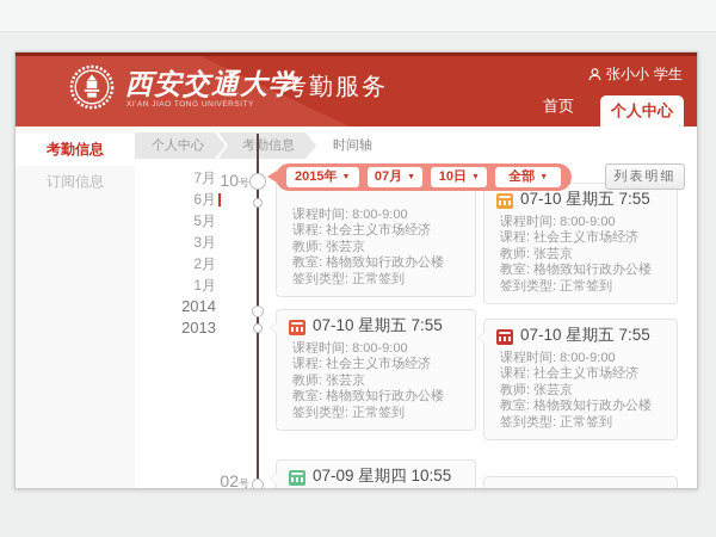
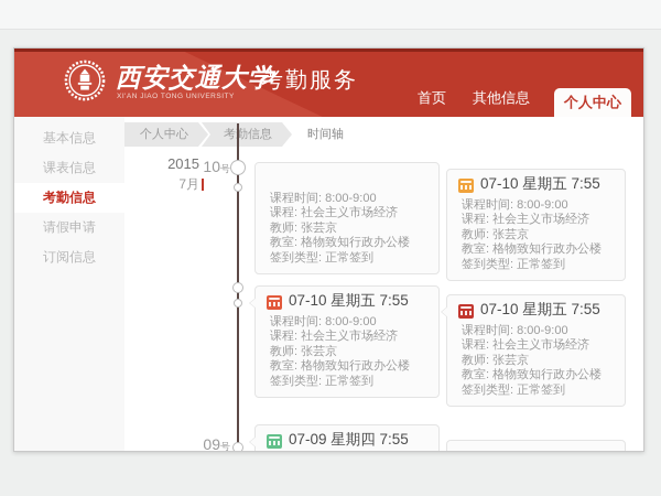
  西安交通大学
  考勤服务
- 张小小
- 学生
  首页
+ 其他信息
  个人中心
+ 基本信息
+ 课表信息
  考勤信息
+ 请假申请
  订阅信息
  个人中心
  考勤信息
  时间轴
+ 2015
  7月
- 6月
- 5月
- 3月
- 2月
- 1月
- 2014
- 2013
  10号
- 02号
+ 09号
  课程时间: 8:00-9:00
  课程: 社会主义市场经济
  教师: 张芸京
  教室: 格物致知行政办公楼
  签到类型: 正常签到
  07-10 星期五 7:55
  课程时间: 8:00-9:00
  课程: 社会主义市场经济
  教师: 张芸京
  教室: 格物致知行政办公楼
  签到类型: 正常签到
  07-10 星期五 7:55
  课程时间: 8:00-9:00
  课程: 社会主义市场经济
  教师: 张芸京
  教室: 格物致知行政办公楼
  签到类型: 正常签到
  07-10 星期五 7:55
  课程时间: 8:00-9:00
  课程: 社会主义市场经济
  教师: 张芸京
  教室: 格物致知行政办公楼
  签到类型: 正常签到
- 07-09 星期四 10:55
+ 07-09 星期四 7:55
- 2015年
- 07月
- 10日
- 全部
- 列表明细
